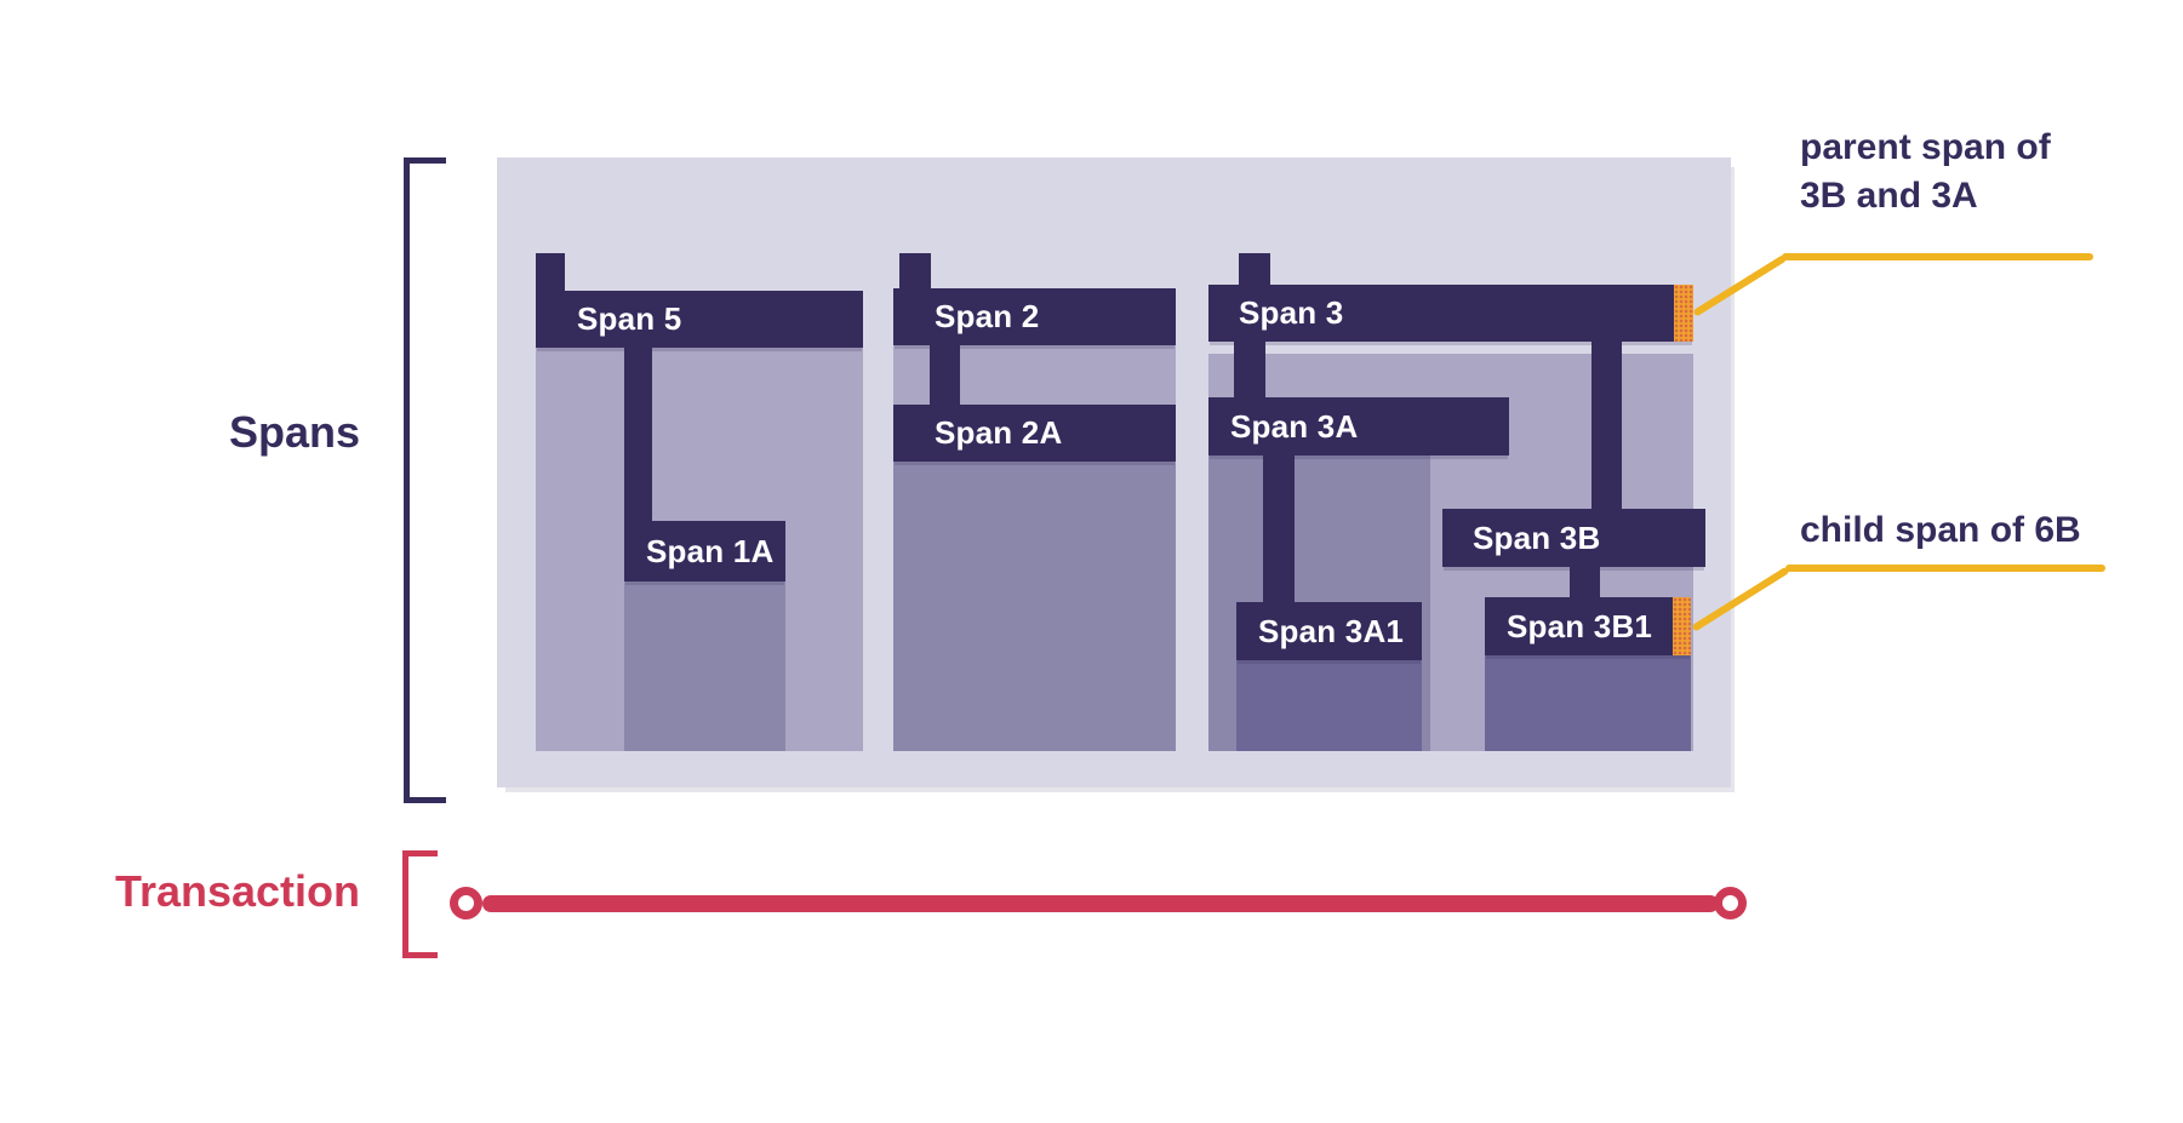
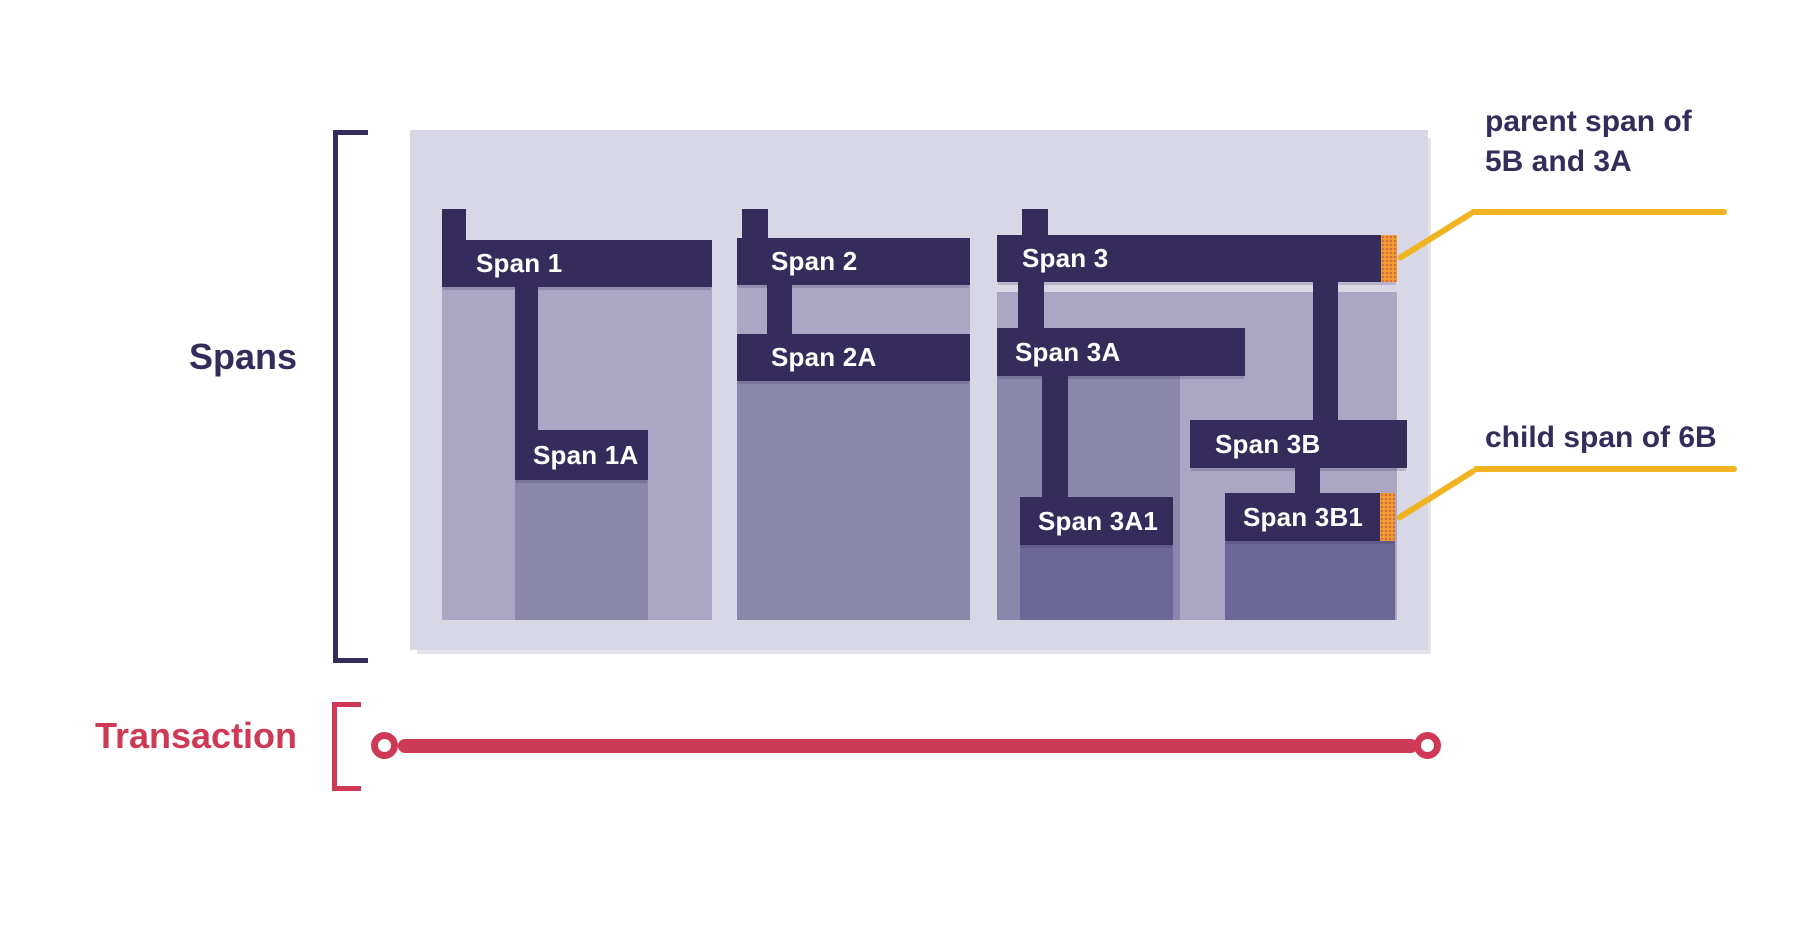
  Spans
- Span 5
+ Span 1
  Span 1A
  Span 2
  Span 2A
  Span 3
  Span 3A
  Span 3B
  Span 3A1
  Span 3B1
  parent span of
- 3B and 3A
+ 5B and 3A
  child span of 6B
  Transaction
